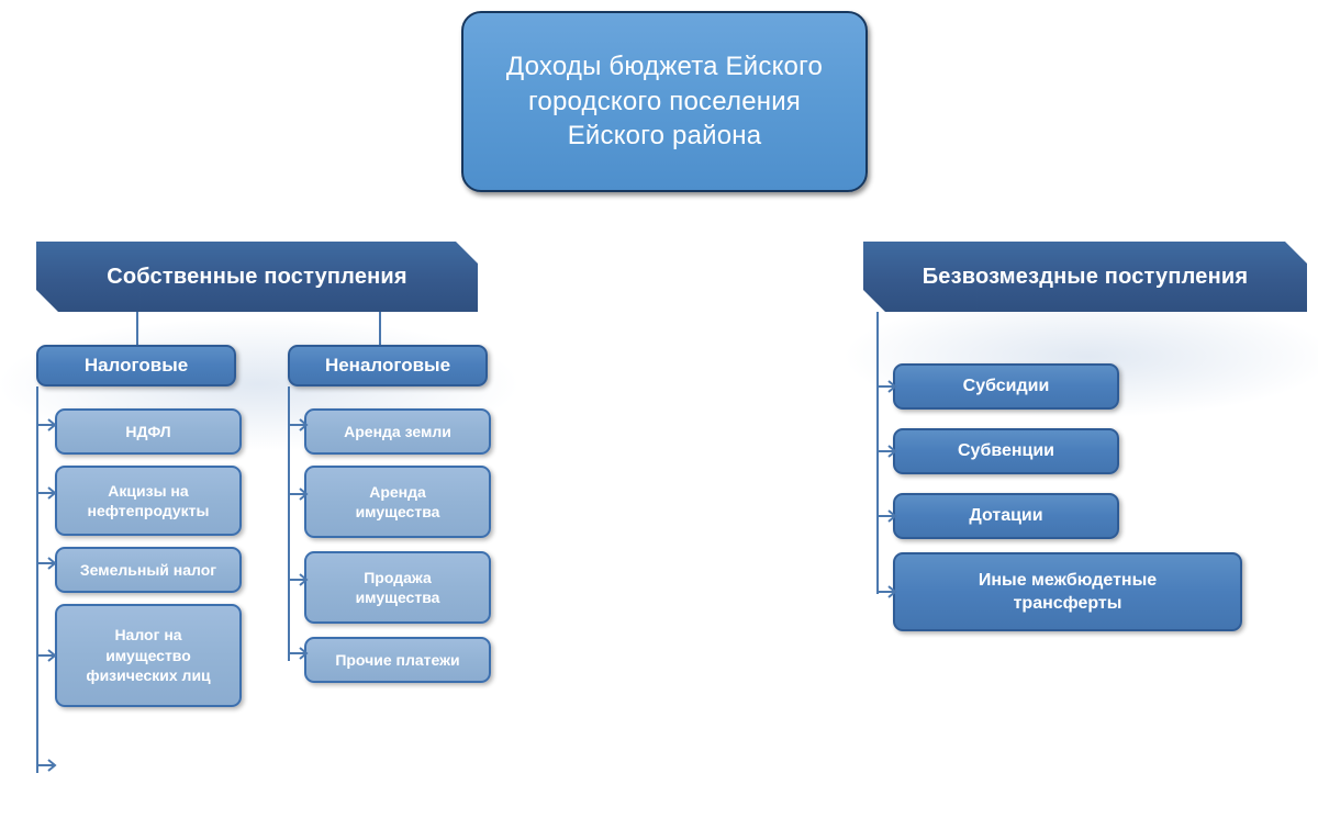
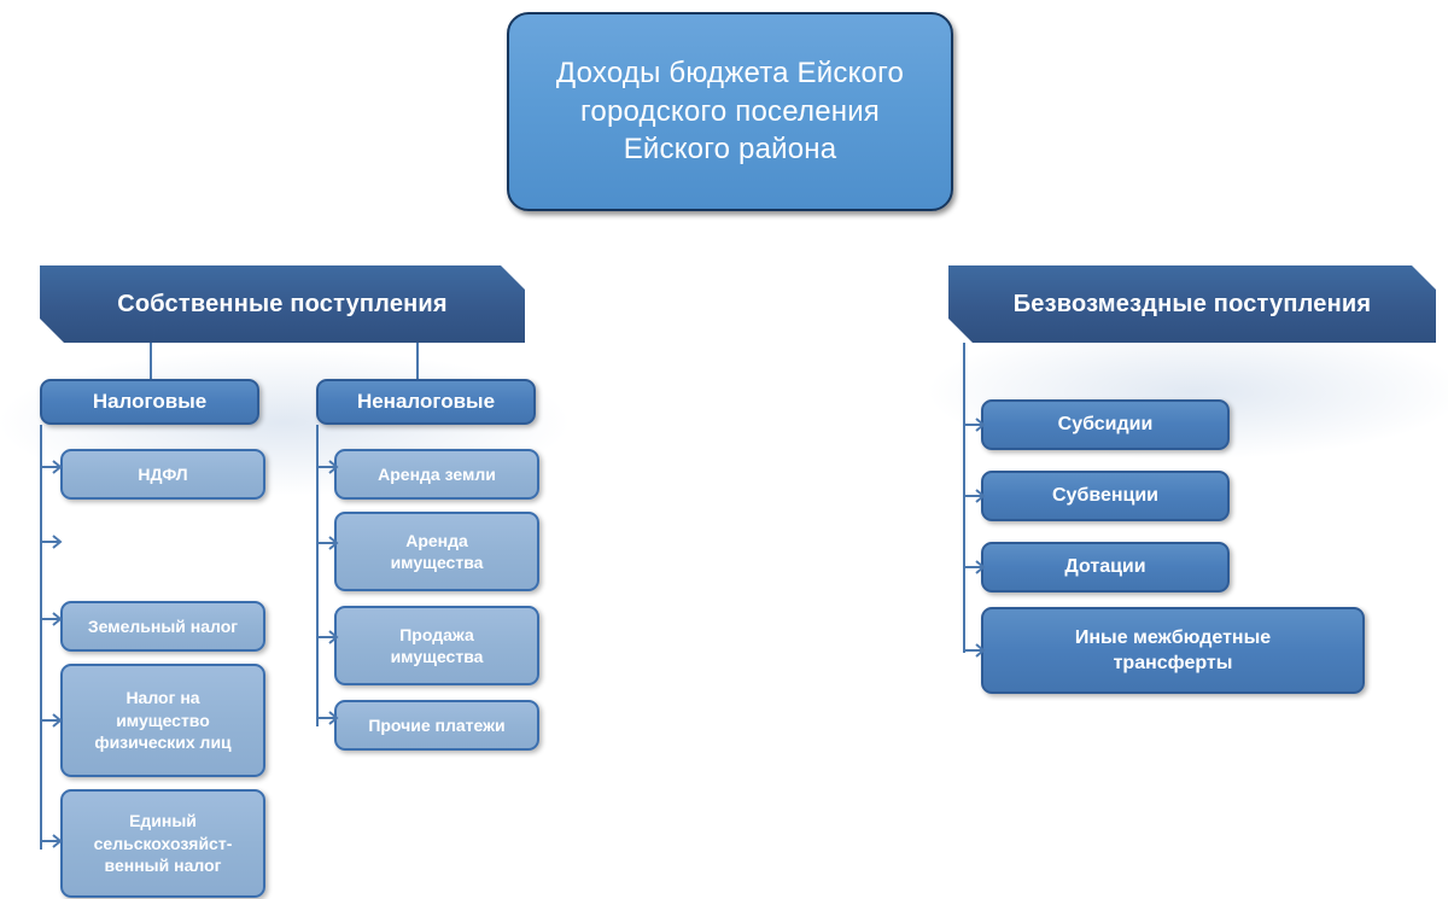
  Доходы бюджета Ейского
  городского поселения
  Ейского района
  Собственные поступления
  Налоговые
  НДФЛ
- Акцизы на
- нефтепродукты
  Земельный налог
  Налог на
  имущество
  физических лиц
+ Единый
+ сельскохозяйст-
+ венный налог
  Неналоговые
  Аренда земли
  Аренда
  имущества
  Продажа
  имущества
  Прочие платежи
  Безвозмездные поступления
  Субсидии
  Субвенции
  Дотации
  Иные межбюдетные
  трансферты
